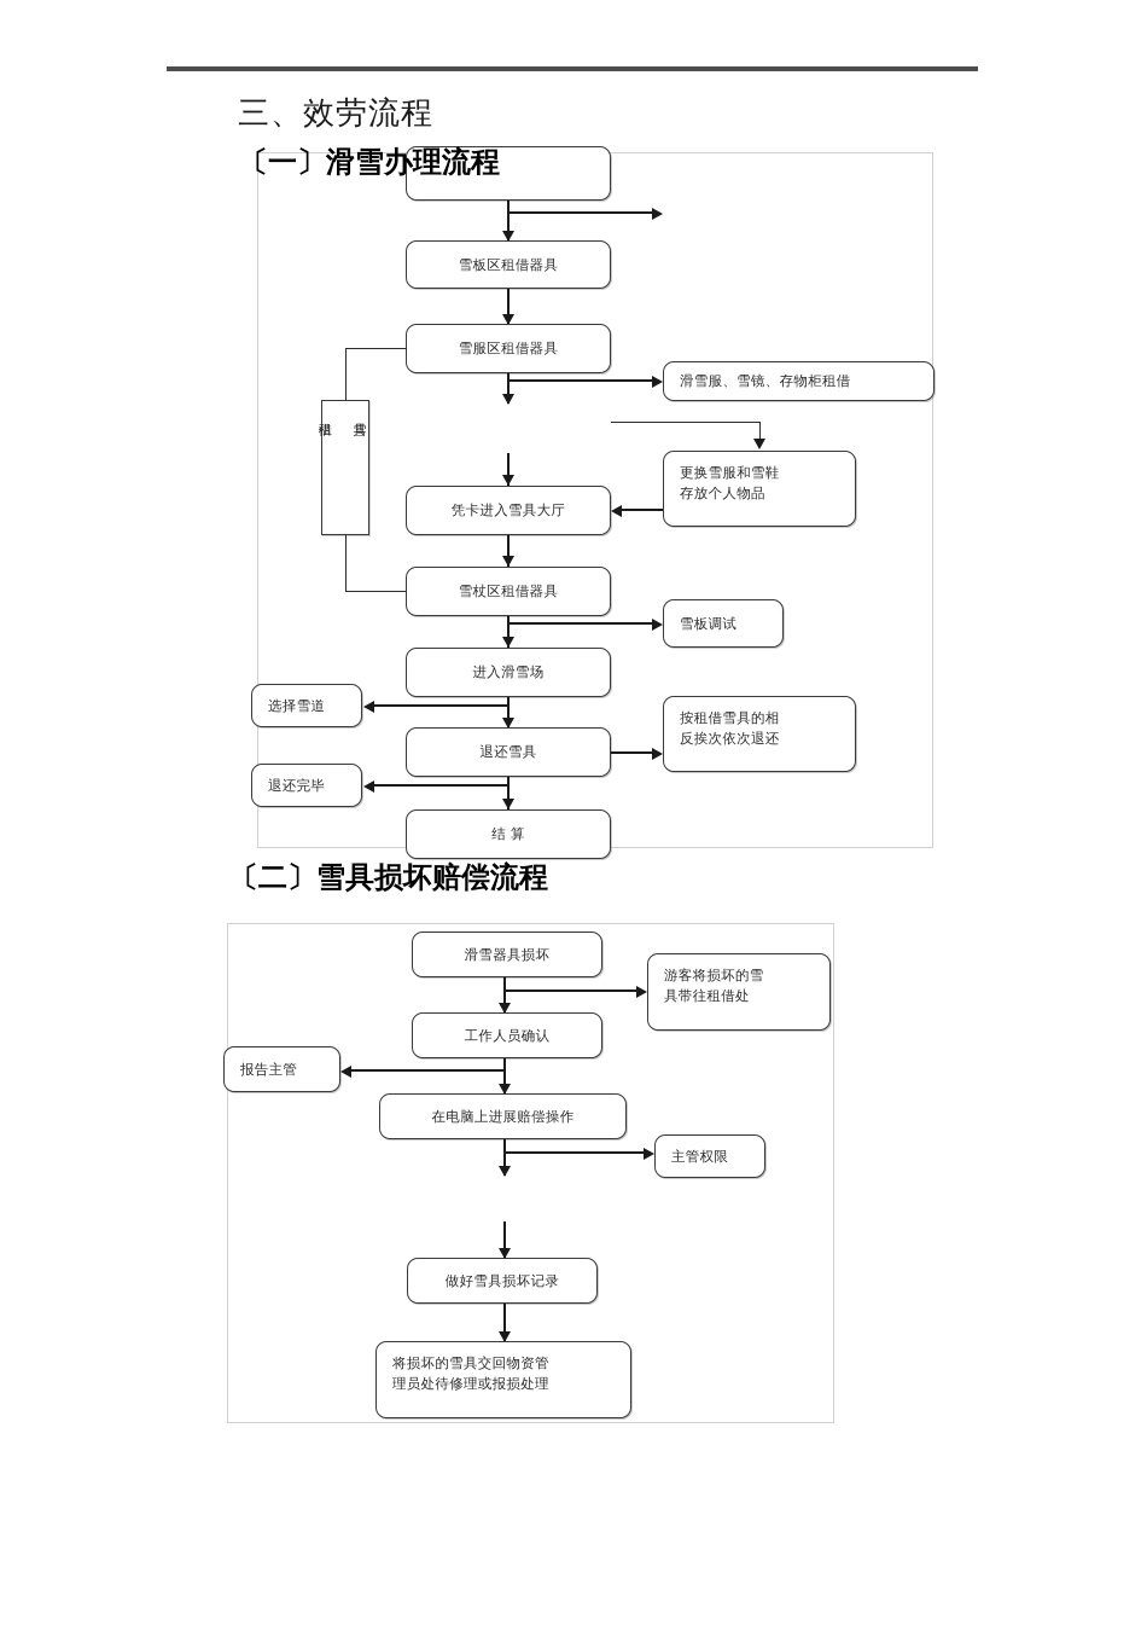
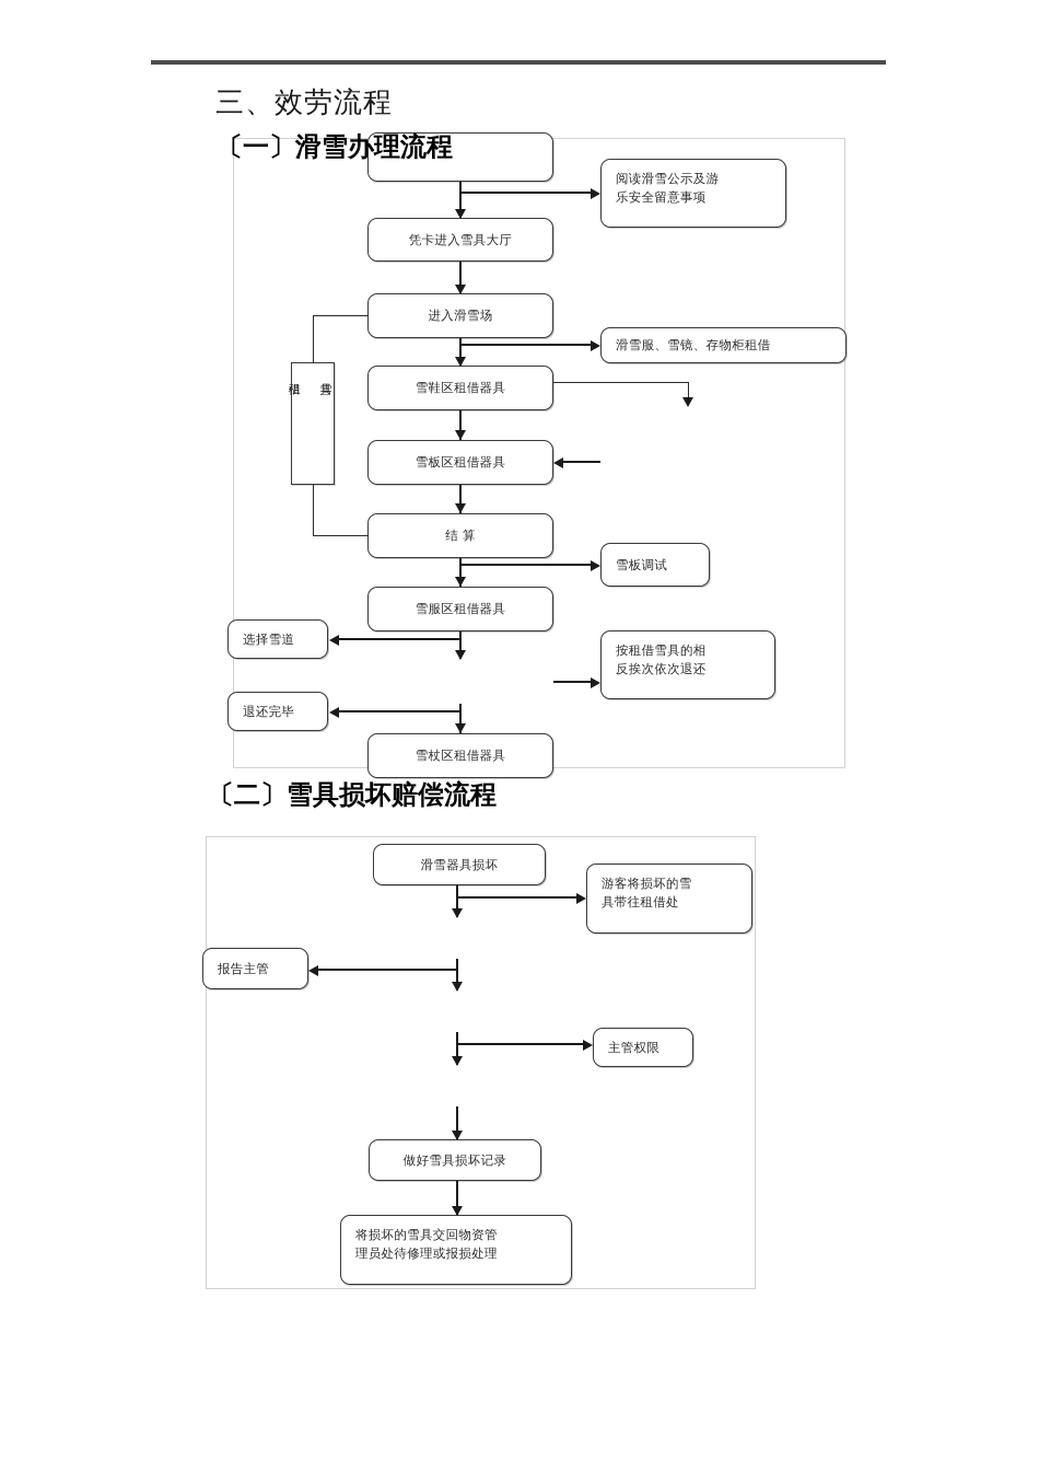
  三、效劳流程
- 雪板区租借器具
+ 凭卡进入雪具大厅
- 雪服区租借器具
+ 进入滑雪场
+ 雪鞋区租借器具
- 凭卡进入雪具大厅
+ 雪板区租借器具
- 雪杖区租借器具
+ 结 算
- 进入滑雪场
+ 雪服区租借器具
- 退还雪具
- 结 算
+ 雪杖区租借器具
+ 阅读滑雪公示及游
+ 乐安全留意事项
  滑雪服、雪镜、存物柜租借
- 更换雪服和雪鞋
- 存放个人物品
  雪板调试
  按租借雪具的相
  反挨次依次退还
  选择雪道
  退还完毕
  〔一〕滑雪办理流程
  滑雪器具损坏
- 工作人员确认
- 在电脑上进展赔偿操作
  做好雪具损坏记录
  将损坏的雪具交回物资管
  理员处待修理或报损处理
  游客将损坏的雪
  具带往租借处
  主管权限
  报告主管
  〔二〕雪具损坏赔偿流程
